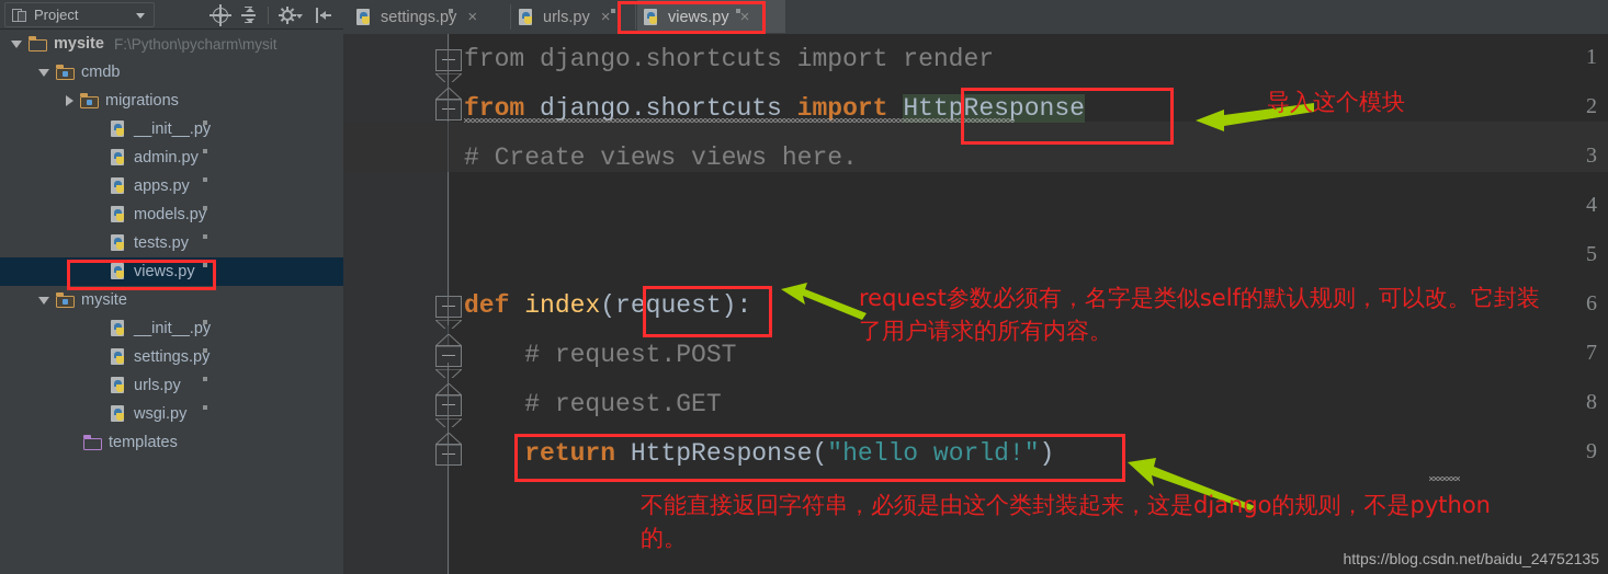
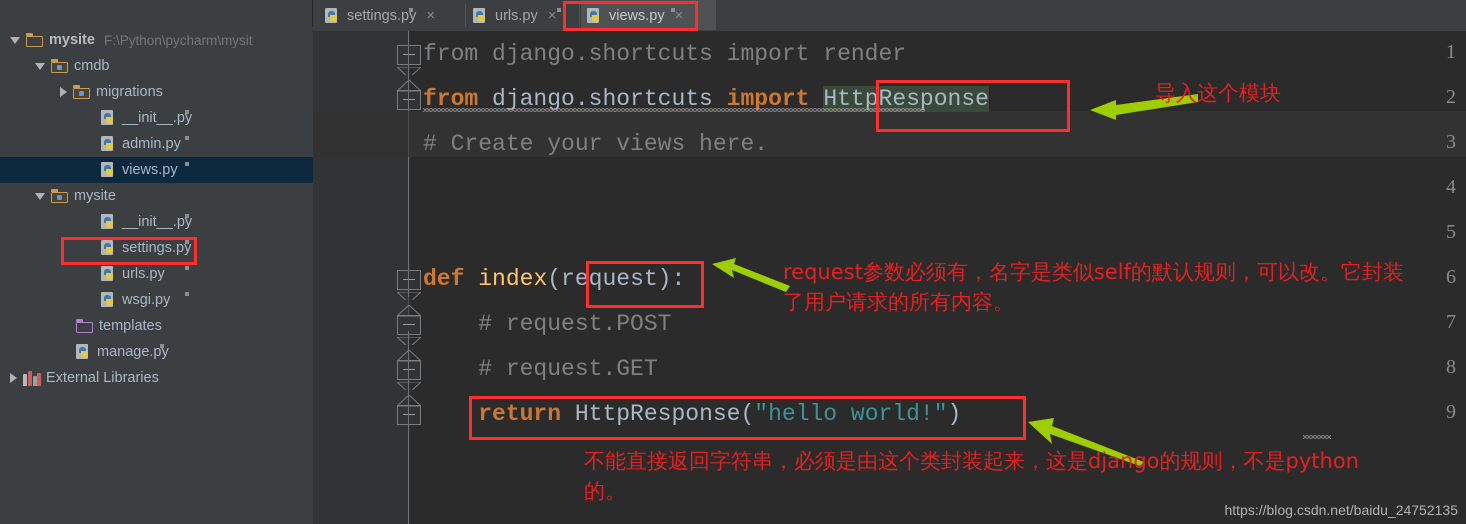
- Project
  mysite
  F:\Python\pycharm\mysit
  cmdb
  migrations
  __init__.py
  admin.py
- apps.py
- models.py
- tests.py
  views.py
  mysite
  __init__.py
  settings.py
  urls.py
  wsgi.py
  templates
+ manage.py
+ External Libraries
  settings.py
  ×
  urls.py
  ×
  views.py
  ×
  1
  2
  3
  4
  5
  6
  7
  8
  9
  from django.shortcuts import render
  from django.shortcuts import HttpResponse
- # Create views views here.
+ # Create your views here.
  def index(request):
  # request.POST
  # request.GET
  return HttpResponse("hello world!")
  导入这个模块
  request参数必须有，名字是类似self的默认规则，可以改。它封装
  了用户请求的所有内容。
  不能直接返回字符串，必须是由这个类封装起来，这是django的规则，不是python
  的。
  https://blog.csdn.net/baidu_24752135
